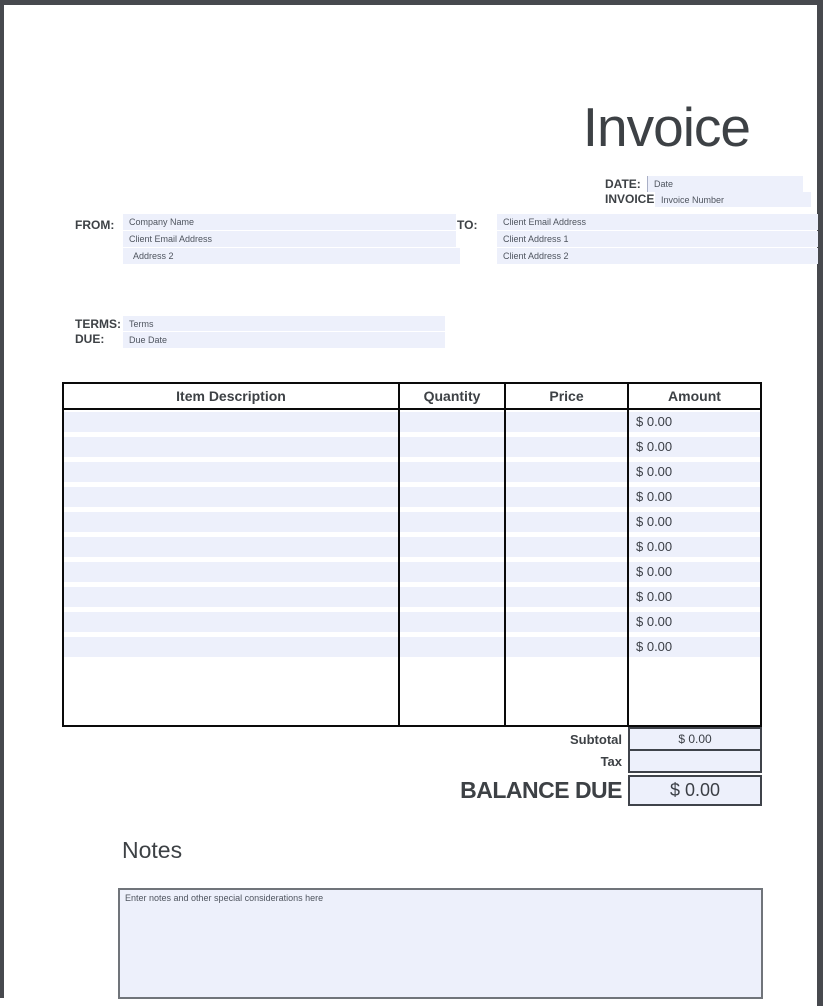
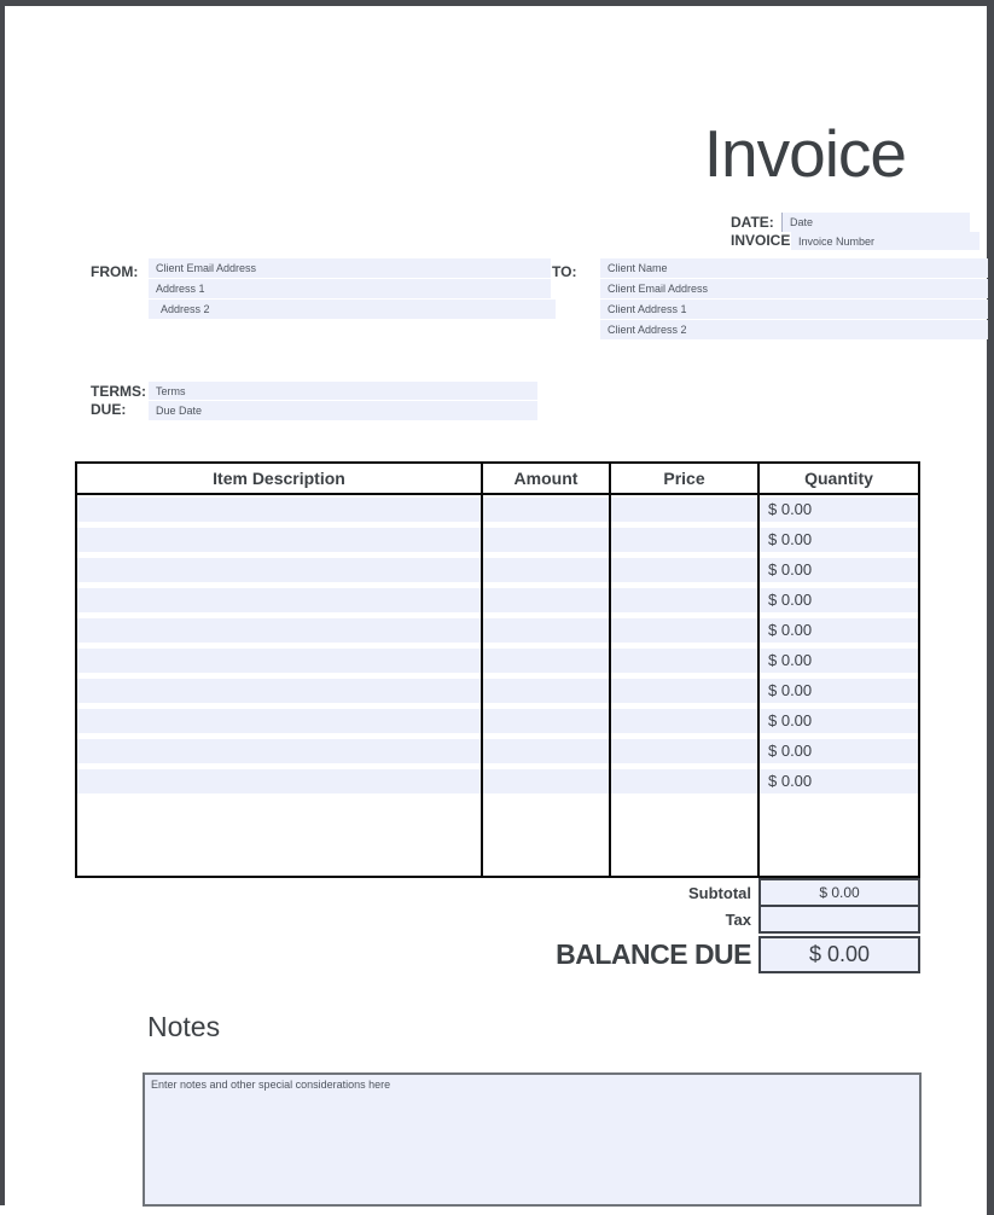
  Invoice
  DATE:
  Date
  INVOICE
  Invoice Number
  FROM:
- Company Name
  Client Email Address
+ Address 1
  Address 2
  TO:
+ Client Name
  Client Email Address
  Client Address 1
  Client Address 2
  TERMS:
  DUE:
  Terms
  Due Date
  Item Description
- Quantity
+ Amount
  Price
- Amount
+ Quantity
  $ 0.00
  $ 0.00
  $ 0.00
  $ 0.00
  $ 0.00
  $ 0.00
  $ 0.00
  $ 0.00
  $ 0.00
  $ 0.00
  Subtotal
  $ 0.00
  Tax
  BALANCE DUE
  $ 0.00
  Notes
  Enter notes and other special considerations here
